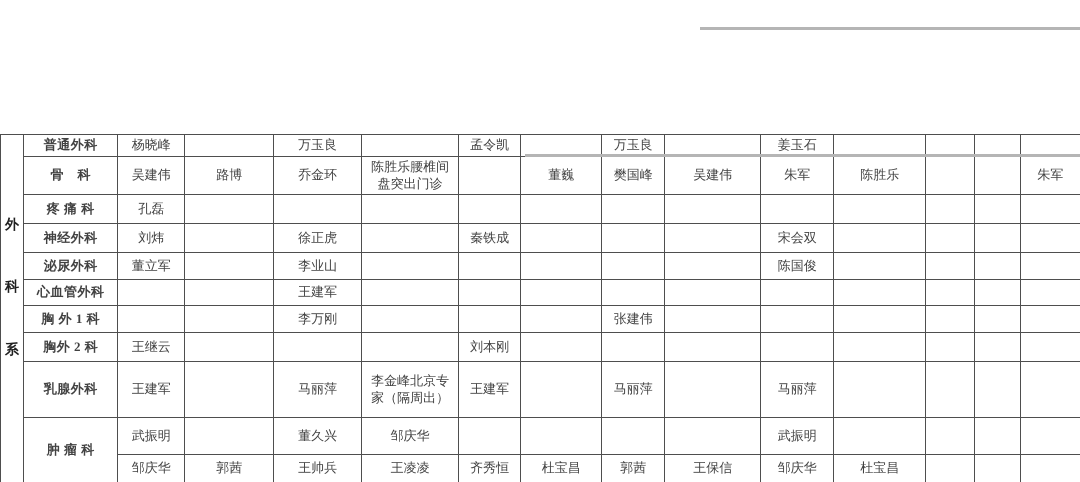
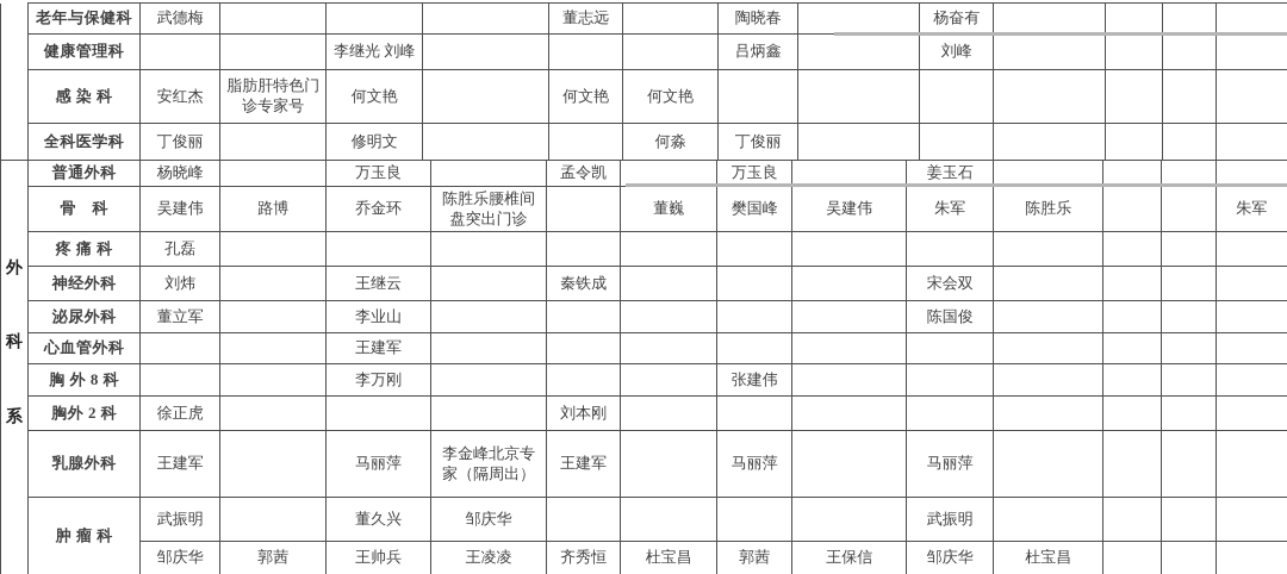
+ 	老年与保健科	武德梅				董志远		陶晓春		杨奋有
+ 健康管理科			李继光 刘峰				吕炳鑫		刘峰
+ 感 染 科	安红杰	脂肪肝特色门诊专家号	何文艳		何文艳	何文艳
+ 全科医学科	丁俊丽		修明文			何淼	丁俊丽
  外科系	普通外科	杨晓峰		万玉良		孟令凯		万玉良		姜玉石
  骨 科	吴建伟	路博	乔金环	陈胜乐腰椎间盘突出门诊		董巍	樊国峰	吴建伟	朱军	陈胜乐			朱军
  疼 痛 科	孔磊
- 神经外科	刘炜		徐正虎		秦铁成				宋会双
+ 神经外科	刘炜		王继云		秦铁成				宋会双
  泌尿外科	董立军		李业山						陈国俊
  心血管外科			王建军
- 胸 外 1 科			李万刚				张建伟
+ 胸 外 8 科			李万刚				张建伟
- 胸外 2 科	王继云				刘本刚
+ 胸外 2 科	徐正虎				刘本刚
  乳腺外科	王建军		马丽萍	李金峰北京专家（隔周出）	王建军		马丽萍		马丽萍
  肿 瘤 科	武振明		董久兴	邹庆华					武振明
  邹庆华	郭茜	王帅兵	王凌凌	齐秀恒	杜宝昌	郭茜	王保信	邹庆华	杜宝昌
